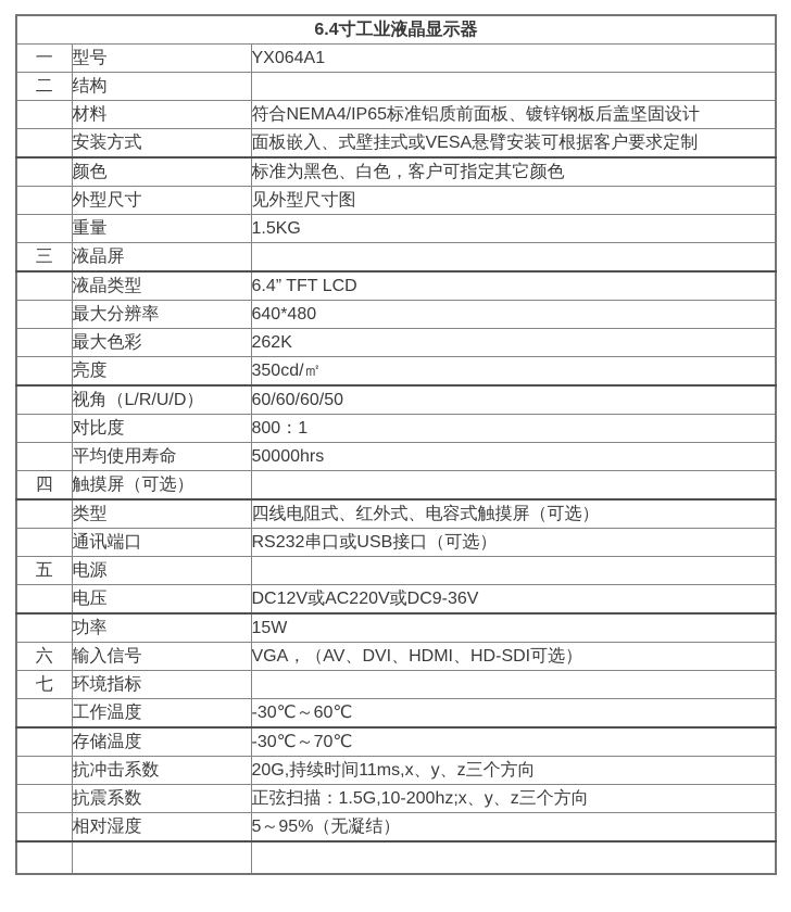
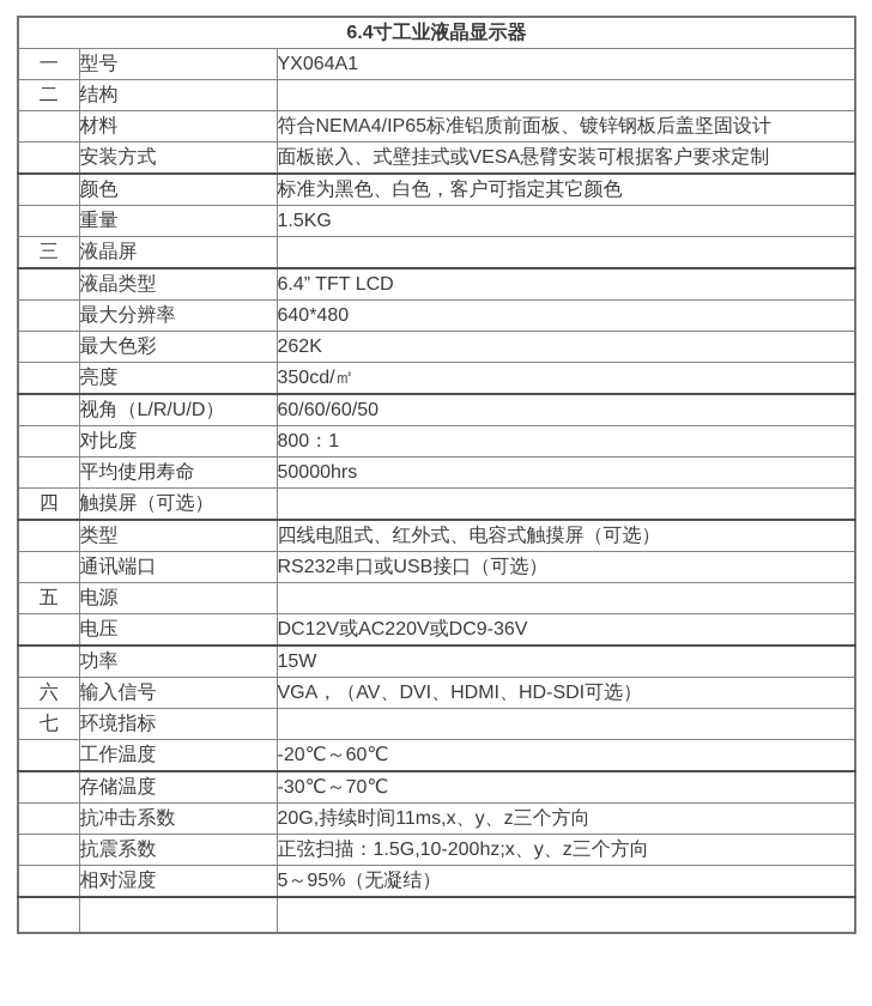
  6.4寸工业液晶显示器
  一	型号	YX064A1
  二	结构
  	材料	符合NEMA4/IP65标准铝质前面板、镀锌钢板后盖坚固设计
  	安装方式	面板嵌入、式壁挂式或VESA悬臂安装可根据客户要求定制
  	颜色	标准为黑色、白色，客户可指定其它颜色
- 	外型尺寸	见外型尺寸图
  	重量	1.5KG
  三	液晶屏
  	液晶类型	6.4” TFT LCD
  	最大分辨率	640*480
  	最大色彩	262K
  	亮度	350cd/㎡
  	视角（L/R/U/D）	60/60/60/50
  	对比度	800：1
  	平均使用寿命	50000hrs
  四	触摸屏（可选）
  	类型	四线电阻式、红外式、电容式触摸屏（可选）
  	通讯端口	RS232串口或USB接口（可选）
  五	电源
  	电压	DC12V或AC220V或DC9-36V
  	功率	15W
  六	输入信号	VGA，（AV、DVI、HDMI、HD-SDI可选）
  七	环境指标
- 	工作温度	-30℃～60℃
+ 	工作温度	-20℃～60℃
  	存储温度	-30℃～70℃
  	抗冲击系数	20G,持续时间11ms,x、y、z三个方向
  	抗震系数	正弦扫描：1.5G,10-200hz;x、y、z三个方向
  	相对湿度	5～95%（无凝结）
